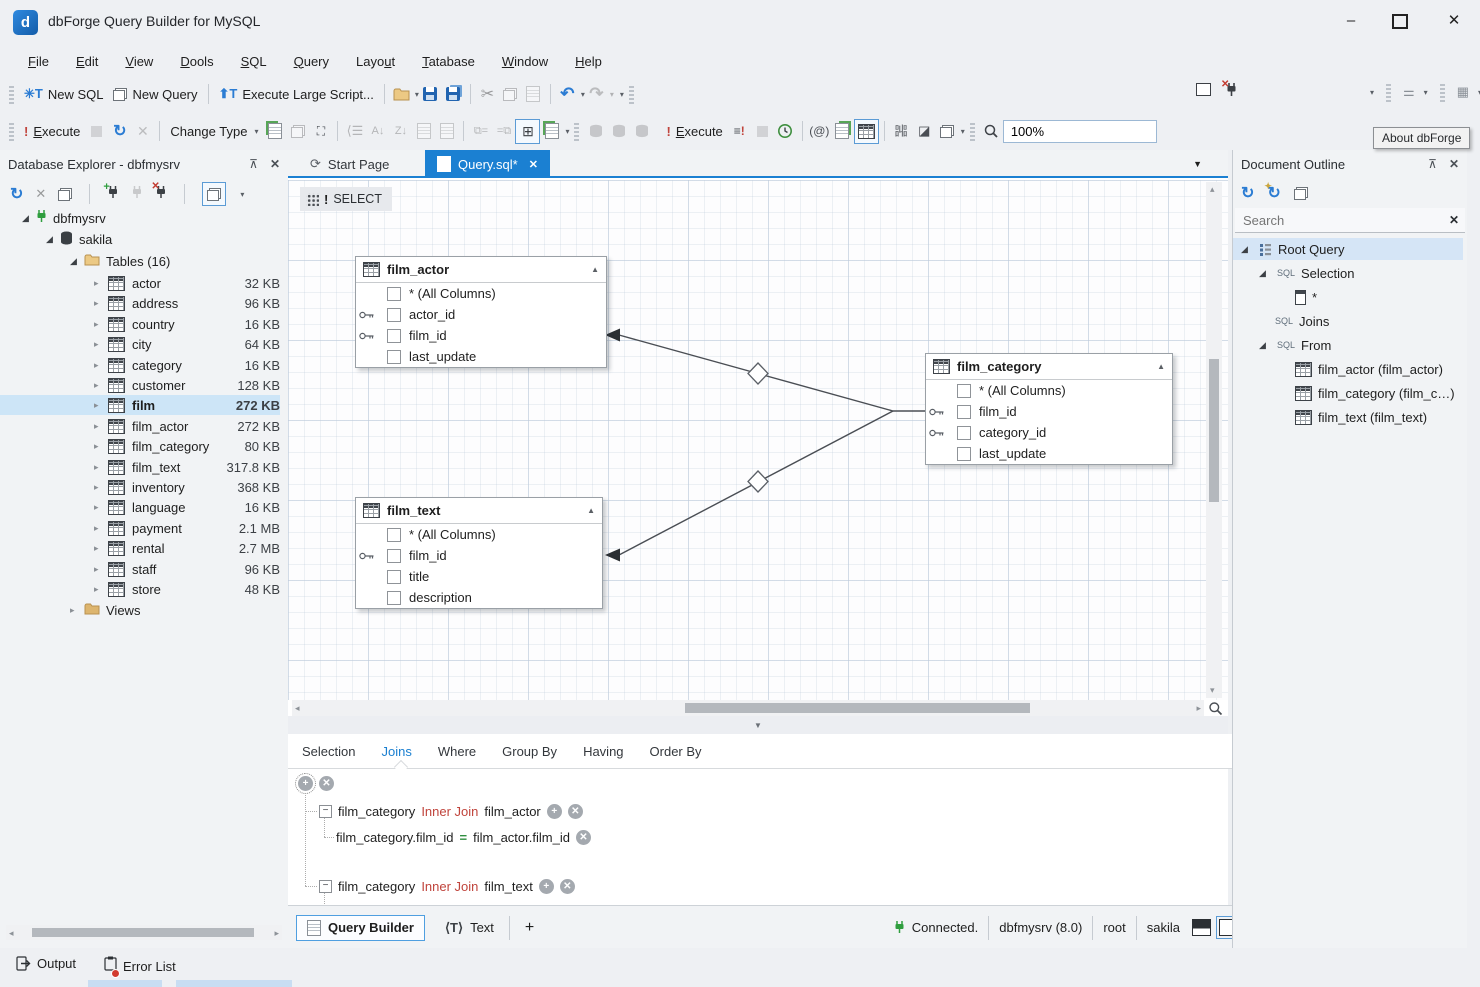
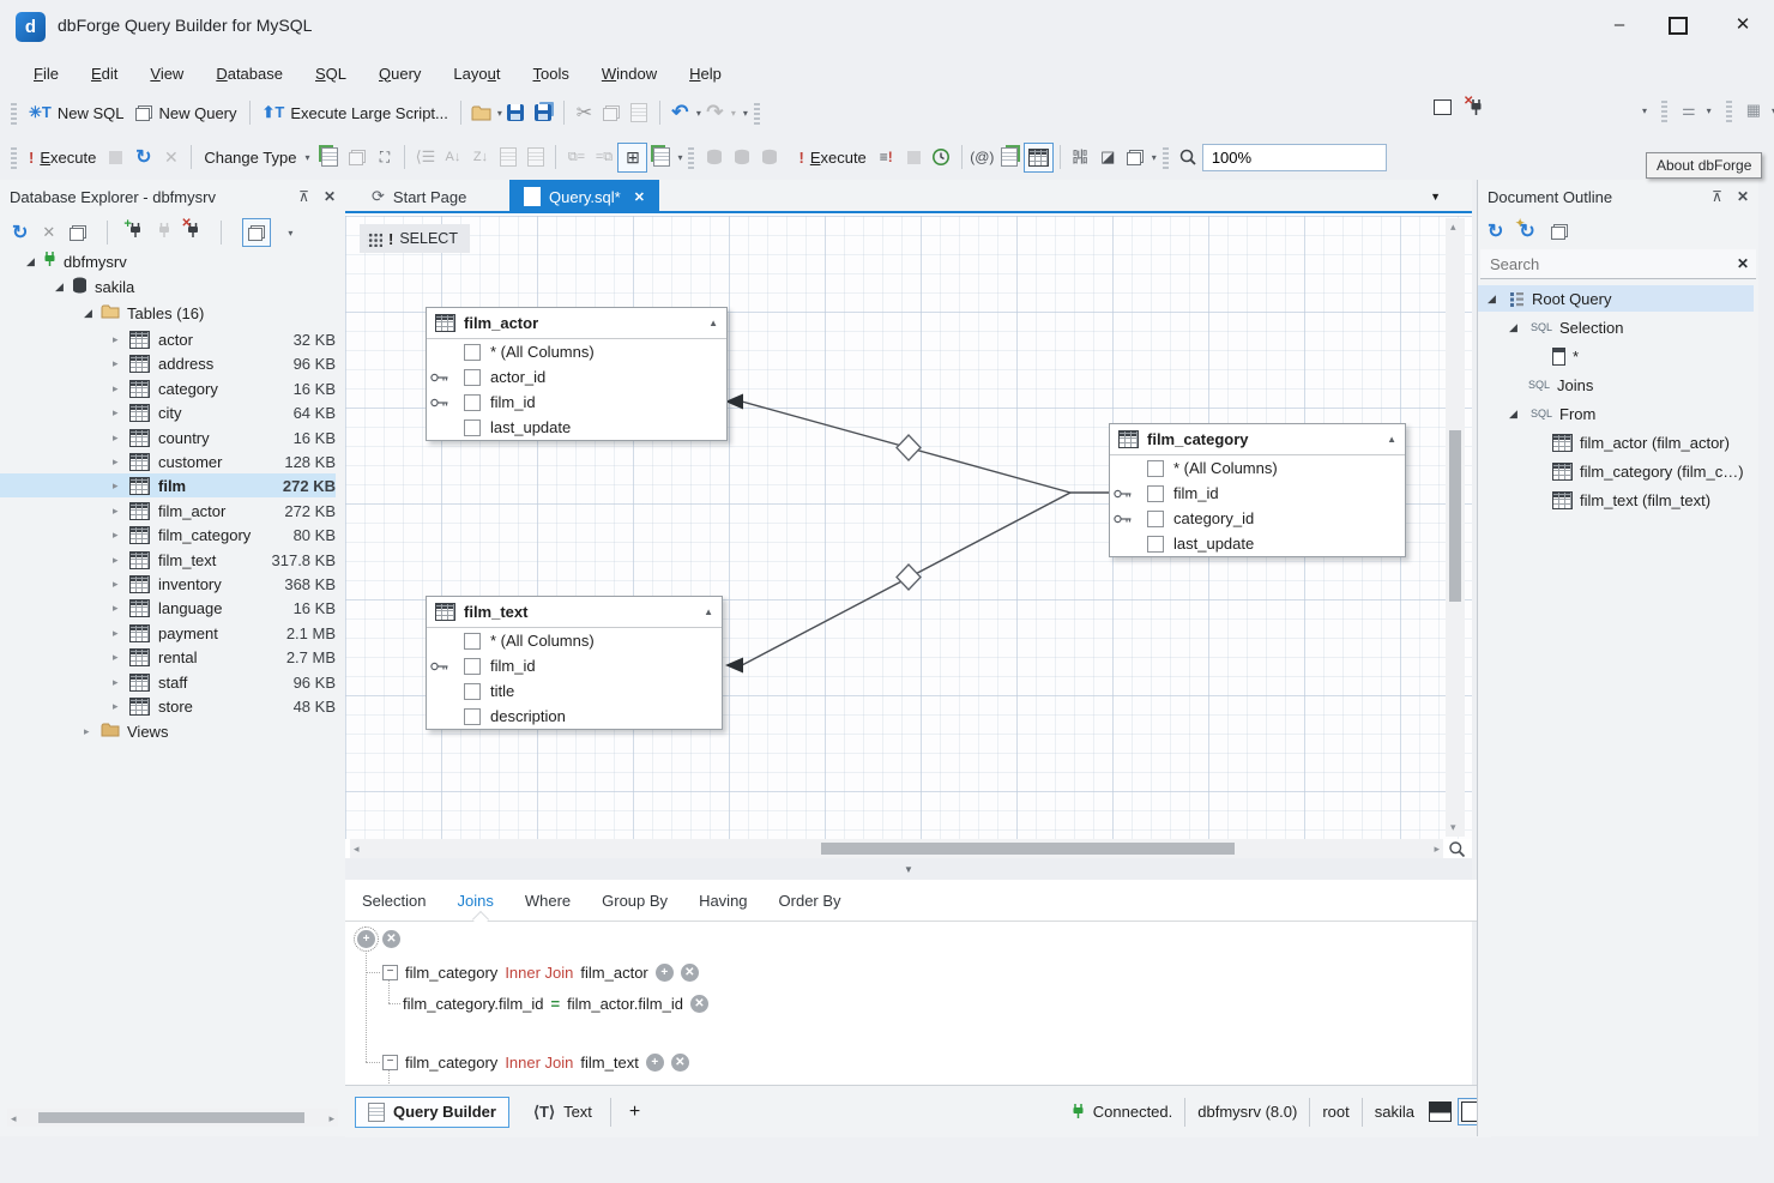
  d
  dbForge Query Builder for MySQL
  –
  ✕
  File
  Edit
  View
- Dools
+ Database
  SQL
  Query
  Layout
- Tatabase
+ Tools
  Window
  Help
  ✳T
  New SQL
  New Query
  ⬆T
  Execute Large Script...
  ▾
  ✂
  ↶
  ▾
  ↷
  ▾
  ▾
  ✕
  ▾
  ⚌
  ▾
  ▦
  !
  Execute
  ↻
  ✕
  Change Type
  ▾
  ⛶
  ⟨☰
  A↓
  Z↓
  ⧉=
  =⧉
  ⊞
  ▾
  !
  Execute
  ≡!
  (@)
  嘂
  ◪
  ▾
  100%
  About dbForge
  Database Explorer - dbfmysrv
  ⊼
  ✕
  ↻
  ✕
  +
  ✕
  ▾
  ◢
  dbfmysrv
  ◢
  sakila
  ◢
  Tables (16)
  ▸
  actor
  32 KB
  ▸
  address
  96 KB
  ▸
- country
+ category
  16 KB
  ▸
  city
  64 KB
  ▸
- category
+ country
  16 KB
  ▸
  customer
  128 KB
  ▸
  film
  272 KB
  ▸
  film_actor
  272 KB
  ▸
  film_category
  80 KB
  ▸
  film_text
  317.8 KB
  ▸
  inventory
  368 KB
  ▸
  language
  16 KB
  ▸
  payment
  2.1 MB
  ▸
  rental
  2.7 MB
  ▸
  staff
  96 KB
  ▸
  store
  48 KB
  ▸
  Views
  ◂
  ▸
  ⟳
  Start Page
  Query.sql*
  ✕
  ▼
  !
  SELECT
  film_actor
  ▲
  * (All Columns)
  actor_id
  film_id
  last_update
  film_category
  ▲
  * (All Columns)
  film_id
  category_id
  last_update
  film_text
  ▲
  * (All Columns)
  film_id
  title
  description
  ▴
  ▾
  ◂
  ▸
  ▼
  Selection
  Joins
  Where
  Group By
  Having
  Order By
  +
  ✕
  −
  film_category
  Inner Join
  film_actor
  +
  ✕
  film_category.film_id
  =
  film_actor.film_id
  ✕
  −
  film_category
  Inner Join
  film_text
  +
  ✕
  Query Builder
  ⟨T⟩
  Text
  +
  Connected.
  dbfmysrv (8.0)
  root
  sakila
  Document Outline
  ⊼
  ✕
  ↻
  ↻
  ✦
  Search
  ✕
  ◢
  Root Query
  ◢
  SQL
  Selection
  *
  SQL
  Joins
  ◢
  SQL
  From
  film_actor (film_actor)
  film_category (film_c…)
  film_text (film_text)
- Output
- Error List
